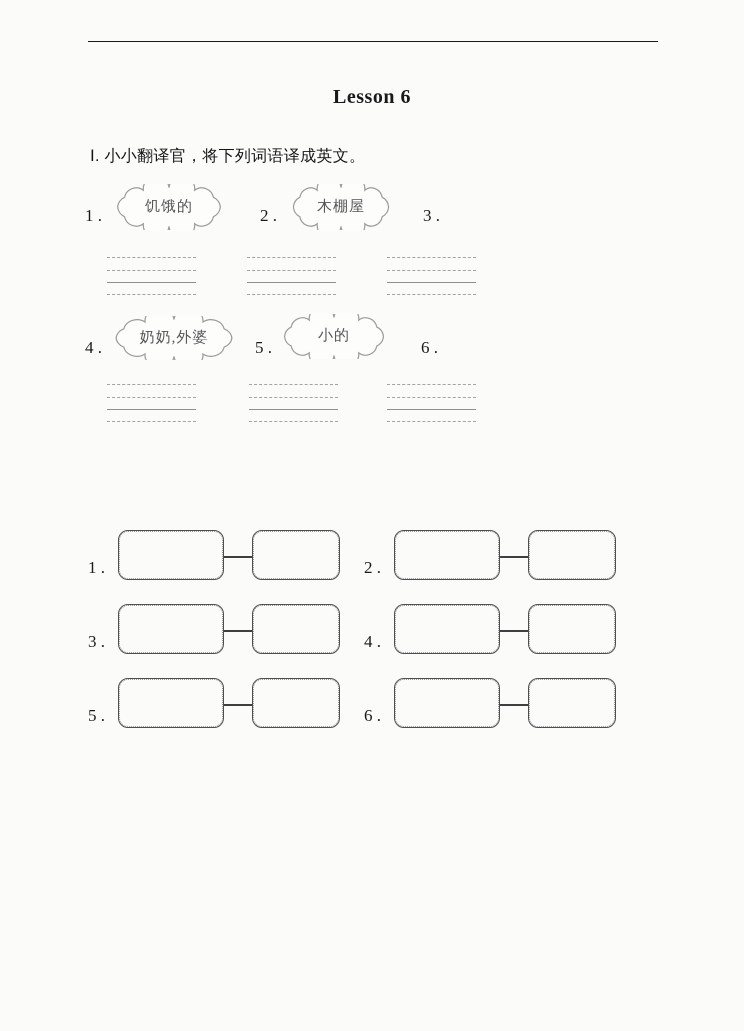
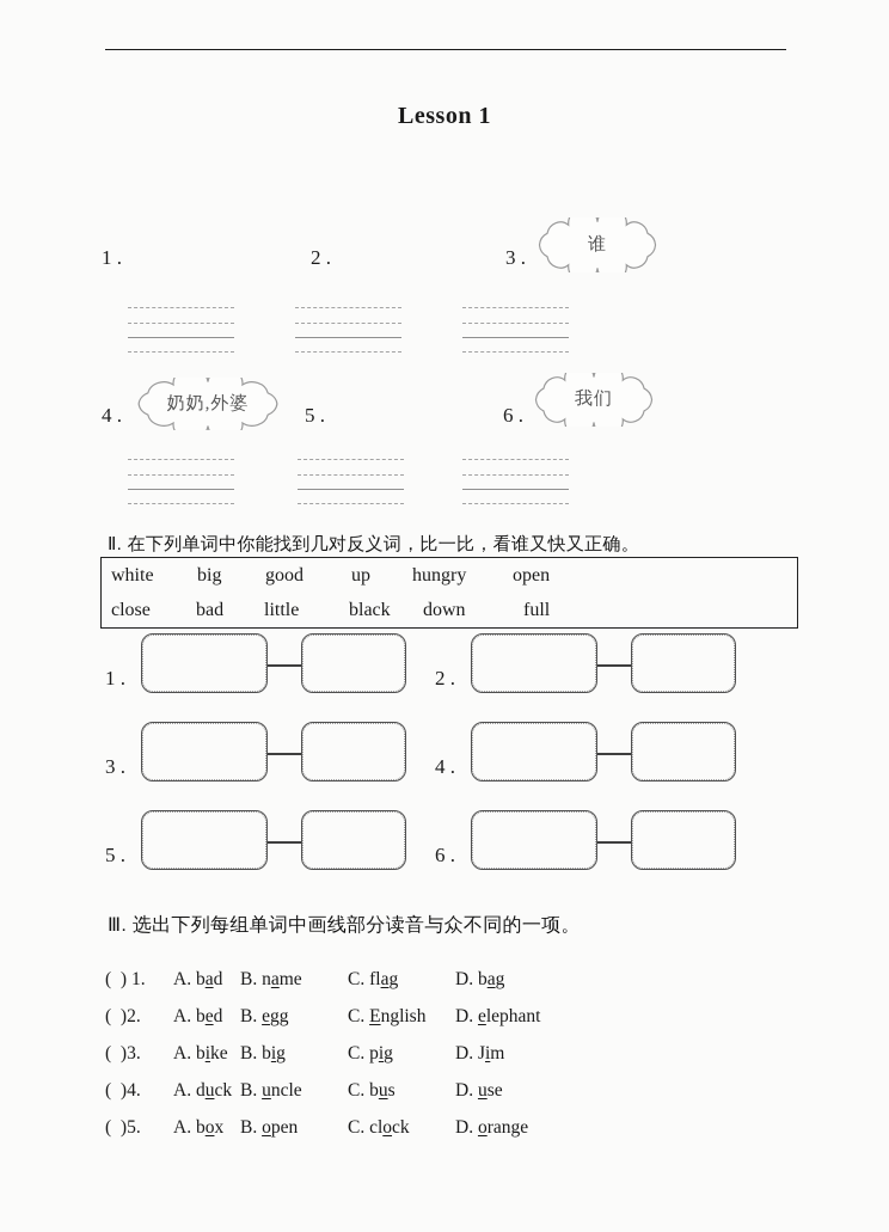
- Lesson 6
+ Lesson 1
- Ⅰ. 小小翻译官，将下列词语译成英文。
  1 .
- 饥饿的
  2 .
- 木棚屋
  3 .
+ 谁
  4 .
  奶奶,外婆
  5 .
- 小的
  6 .
+ 我们
+ Ⅱ. 在下列单词中你能找到几对反义词，比一比，看谁又快又正确。
+ white
+ big
+ good
+ up
+ hungry
+ open
+ close
+ bad
+ little
+ black
+ down
+ full
  1 .
  2 .
  3 .
  4 .
  5 .
  6 .
+ Ⅲ. 选出下列每组单词中画线部分读音与众不同的一项。
+ ( ) 1.
+ A. bad
+ B. name
+ C. flag
+ D. bag
+ ( )2.
+ A. bed
+ B. egg
+ C. English
+ D. elephant
+ ( )3.
+ A. bike
+ B. big
+ C. pig
+ D. Jim
+ ( )4.
+ A. duck
+ B. uncle
+ C. bus
+ D. use
+ ( )5.
+ A. box
+ B. open
+ C. clock
+ D. orange
